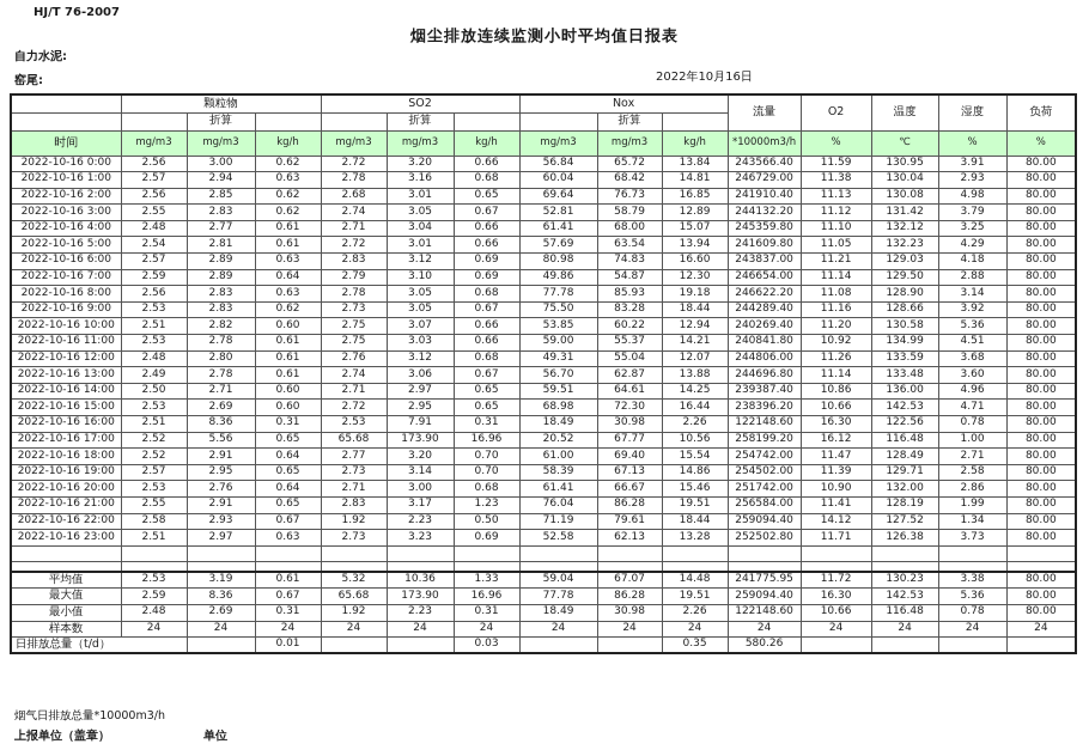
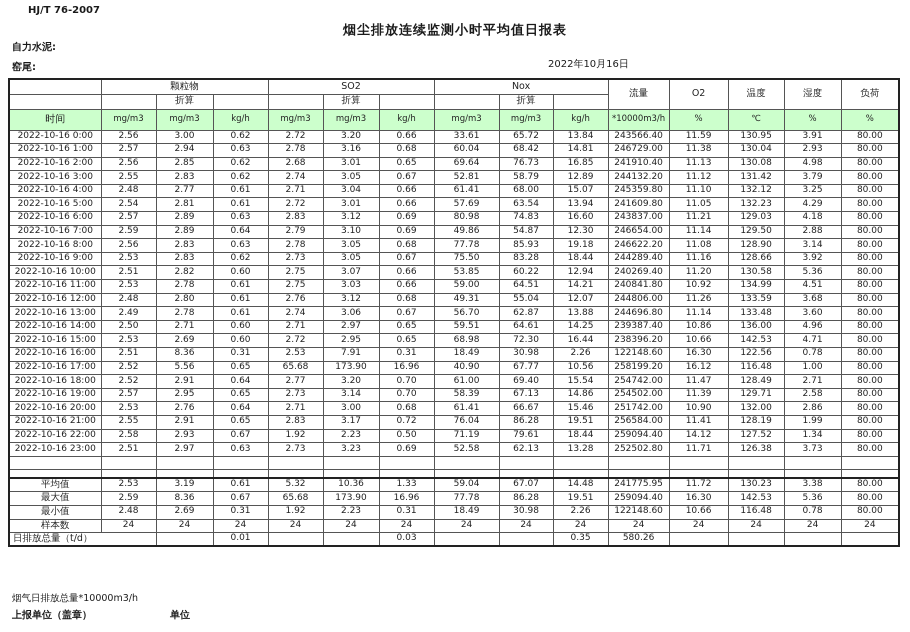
  HJ/T 76-2007
  烟尘排放连续监测小时平均值日报表
  自力水泥:
  窑尾:
  2022年10月16日
  	颗粒物	SO2	Nox	流量	O2	温度	湿度	负荷
  		折算			折算			折算
  时间	mg/m3	mg/m3	kg/h	mg/m3	mg/m3	kg/h	mg/m3	mg/m3	kg/h	*10000m3/h	%	℃	%	%
- 2022-10-16 0:00	2.56	3.00	0.62	2.72	3.20	0.66	56.84	65.72	13.84	243566.40	11.59	130.95	3.91	80.00
+ 2022-10-16 0:00	2.56	3.00	0.62	2.72	3.20	0.66	33.61	65.72	13.84	243566.40	11.59	130.95	3.91	80.00
  2022-10-16 1:00	2.57	2.94	0.63	2.78	3.16	0.68	60.04	68.42	14.81	246729.00	11.38	130.04	2.93	80.00
  2022-10-16 2:00	2.56	2.85	0.62	2.68	3.01	0.65	69.64	76.73	16.85	241910.40	11.13	130.08	4.98	80.00
  2022-10-16 3:00	2.55	2.83	0.62	2.74	3.05	0.67	52.81	58.79	12.89	244132.20	11.12	131.42	3.79	80.00
  2022-10-16 4:00	2.48	2.77	0.61	2.71	3.04	0.66	61.41	68.00	15.07	245359.80	11.10	132.12	3.25	80.00
  2022-10-16 5:00	2.54	2.81	0.61	2.72	3.01	0.66	57.69	63.54	13.94	241609.80	11.05	132.23	4.29	80.00
  2022-10-16 6:00	2.57	2.89	0.63	2.83	3.12	0.69	80.98	74.83	16.60	243837.00	11.21	129.03	4.18	80.00
  2022-10-16 7:00	2.59	2.89	0.64	2.79	3.10	0.69	49.86	54.87	12.30	246654.00	11.14	129.50	2.88	80.00
  2022-10-16 8:00	2.56	2.83	0.63	2.78	3.05	0.68	77.78	85.93	19.18	246622.20	11.08	128.90	3.14	80.00
  2022-10-16 9:00	2.53	2.83	0.62	2.73	3.05	0.67	75.50	83.28	18.44	244289.40	11.16	128.66	3.92	80.00
  2022-10-16 10:00	2.51	2.82	0.60	2.75	3.07	0.66	53.85	60.22	12.94	240269.40	11.20	130.58	5.36	80.00
- 2022-10-16 11:00	2.53	2.78	0.61	2.75	3.03	0.66	59.00	55.37	14.21	240841.80	10.92	134.99	4.51	80.00
+ 2022-10-16 11:00	2.53	2.78	0.61	2.75	3.03	0.66	59.00	64.51	14.21	240841.80	10.92	134.99	4.51	80.00
  2022-10-16 12:00	2.48	2.80	0.61	2.76	3.12	0.68	49.31	55.04	12.07	244806.00	11.26	133.59	3.68	80.00
  2022-10-16 13:00	2.49	2.78	0.61	2.74	3.06	0.67	56.70	62.87	13.88	244696.80	11.14	133.48	3.60	80.00
  2022-10-16 14:00	2.50	2.71	0.60	2.71	2.97	0.65	59.51	64.61	14.25	239387.40	10.86	136.00	4.96	80.00
  2022-10-16 15:00	2.53	2.69	0.60	2.72	2.95	0.65	68.98	72.30	16.44	238396.20	10.66	142.53	4.71	80.00
  2022-10-16 16:00	2.51	8.36	0.31	2.53	7.91	0.31	18.49	30.98	2.26	122148.60	16.30	122.56	0.78	80.00
- 2022-10-16 17:00	2.52	5.56	0.65	65.68	173.90	16.96	20.52	67.77	10.56	258199.20	16.12	116.48	1.00	80.00
+ 2022-10-16 17:00	2.52	5.56	0.65	65.68	173.90	16.96	40.90	67.77	10.56	258199.20	16.12	116.48	1.00	80.00
  2022-10-16 18:00	2.52	2.91	0.64	2.77	3.20	0.70	61.00	69.40	15.54	254742.00	11.47	128.49	2.71	80.00
  2022-10-16 19:00	2.57	2.95	0.65	2.73	3.14	0.70	58.39	67.13	14.86	254502.00	11.39	129.71	2.58	80.00
  2022-10-16 20:00	2.53	2.76	0.64	2.71	3.00	0.68	61.41	66.67	15.46	251742.00	10.90	132.00	2.86	80.00
- 2022-10-16 21:00	2.55	2.91	0.65	2.83	3.17	1.23	76.04	86.28	19.51	256584.00	11.41	128.19	1.99	80.00
+ 2022-10-16 21:00	2.55	2.91	0.65	2.83	3.17	0.72	76.04	86.28	19.51	256584.00	11.41	128.19	1.99	80.00
  2022-10-16 22:00	2.58	2.93	0.67	1.92	2.23	0.50	71.19	79.61	18.44	259094.40	14.12	127.52	1.34	80.00
  2022-10-16 23:00	2.51	2.97	0.63	2.73	3.23	0.69	52.58	62.13	13.28	252502.80	11.71	126.38	3.73	80.00
  平均值	2.53	3.19	0.61	5.32	10.36	1.33	59.04	67.07	14.48	241775.95	11.72	130.23	3.38	80.00
  最大值	2.59	8.36	0.67	65.68	173.90	16.96	77.78	86.28	19.51	259094.40	16.30	142.53	5.36	80.00
  最小值	2.48	2.69	0.31	1.92	2.23	0.31	18.49	30.98	2.26	122148.60	10.66	116.48	0.78	80.00
  样本数	24	24	24	24	24	24	24	24	24	24	24	24	24	24
  日排放总量（t/d）		0.01			0.03			0.35	580.26
  烟气日排放总量*10000m3/h
  上报单位（盖章）
  单位
